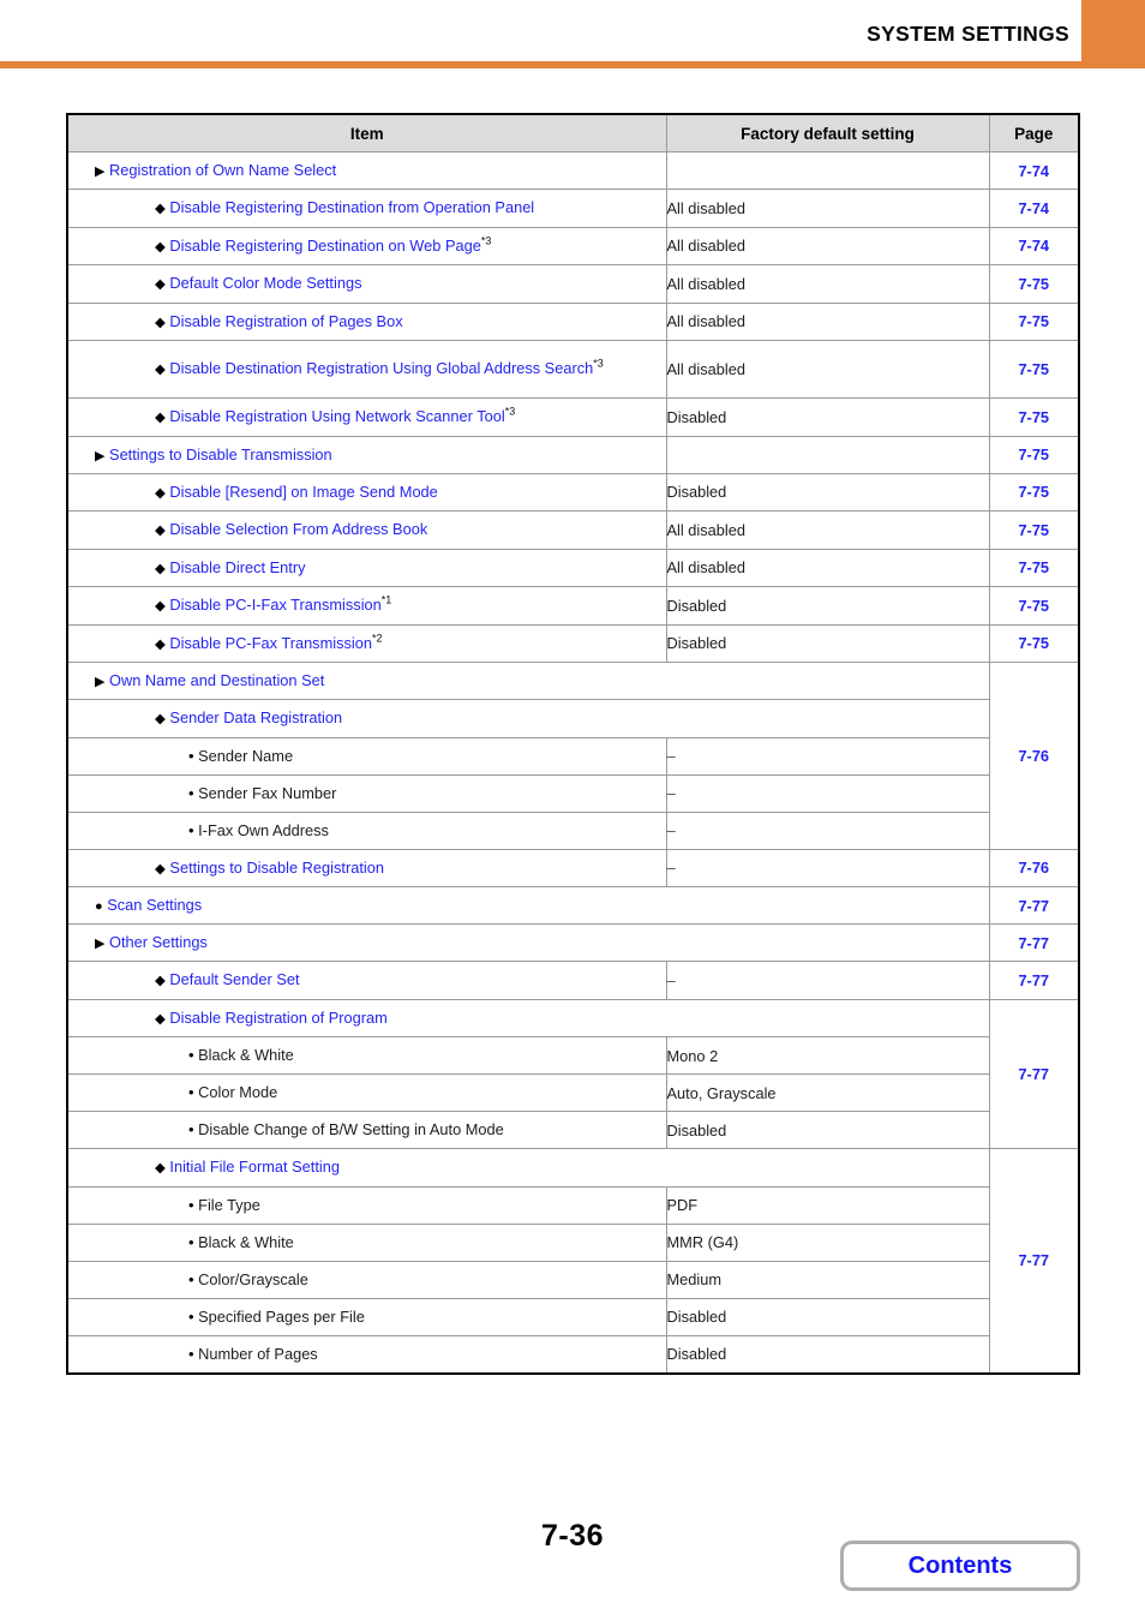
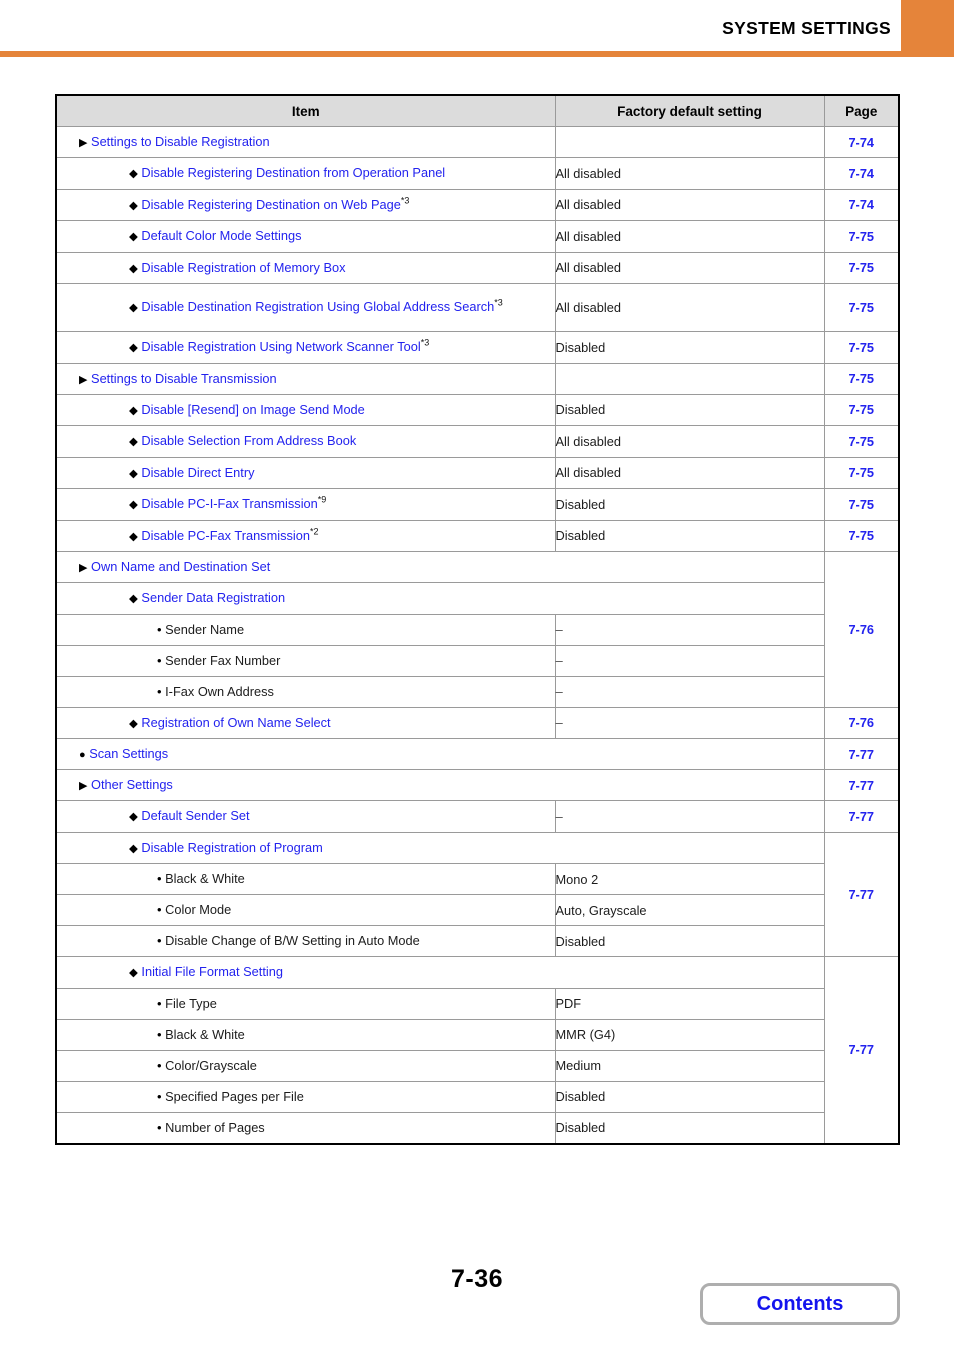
  SYSTEM SETTINGS
  Item	Factory default setting	Page
- ▶ Registration of Own Name Select		7-74
+ ▶ Settings to Disable Registration		7-74
  ◆ Disable Registering Destination from Operation Panel	All disabled	7-74
  ◆ Disable Registering Destination on Web Page*3	All disabled	7-74
  ◆ Default Color Mode Settings	All disabled	7-75
- ◆ Disable Registration of Pages Box	All disabled	7-75
+ ◆ Disable Registration of Memory Box	All disabled	7-75
  ◆ Disable Destination Registration Using Global Address Search*3	All disabled	7-75
  ◆ Disable Registration Using Network Scanner Tool*3	Disabled	7-75
  ▶ Settings to Disable Transmission		7-75
  ◆ Disable [Resend] on Image Send Mode	Disabled	7-75
  ◆ Disable Selection From Address Book	All disabled	7-75
  ◆ Disable Direct Entry	All disabled	7-75
- ◆ Disable PC-I-Fax Transmission*1	Disabled	7-75
+ ◆ Disable PC-I-Fax Transmission*9	Disabled	7-75
  ◆ Disable PC-Fax Transmission*2	Disabled	7-75
  ▶ Own Name and Destination Set	7-76
  ◆ Sender Data Registration
  • Sender Name	–
  • Sender Fax Number	–
  • I-Fax Own Address	–
- ◆ Settings to Disable Registration	–	7-76
+ ◆ Registration of Own Name Select	–	7-76
  ● Scan Settings	7-77
  ▶ Other Settings	7-77
  ◆ Default Sender Set	–	7-77
  ◆ Disable Registration of Program	7-77
  • Black & White	Mono 2
  • Color Mode	Auto, Grayscale
  • Disable Change of B/W Setting in Auto Mode	Disabled
  ◆ Initial File Format Setting	7-77
  • File Type	PDF
  • Black & White	MMR (G4)
  • Color/Grayscale	Medium
  • Specified Pages per File	Disabled
  • Number of Pages	Disabled
  7-36
  Contents
